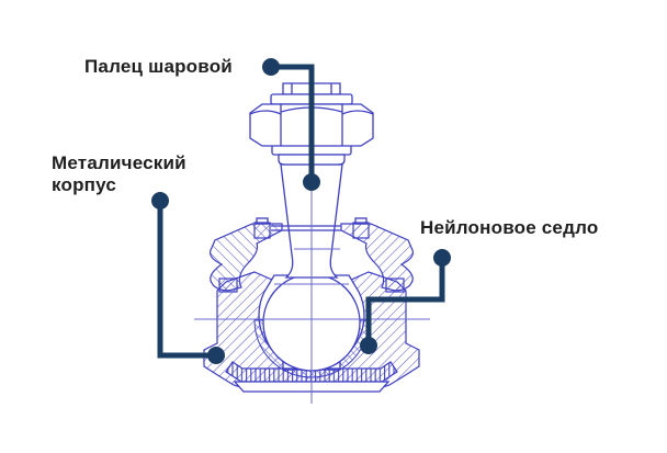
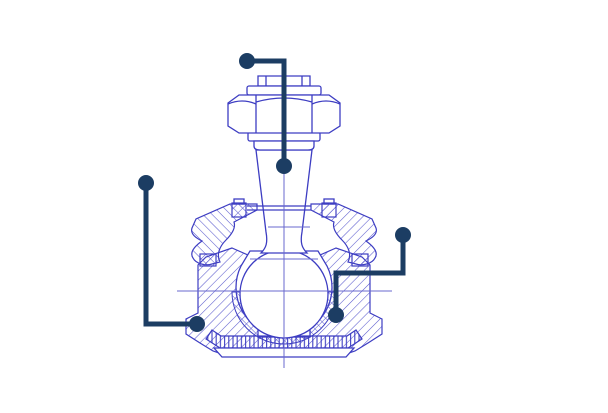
- Палец шаровой
- Металический корпус
- Нейлоновое седло
